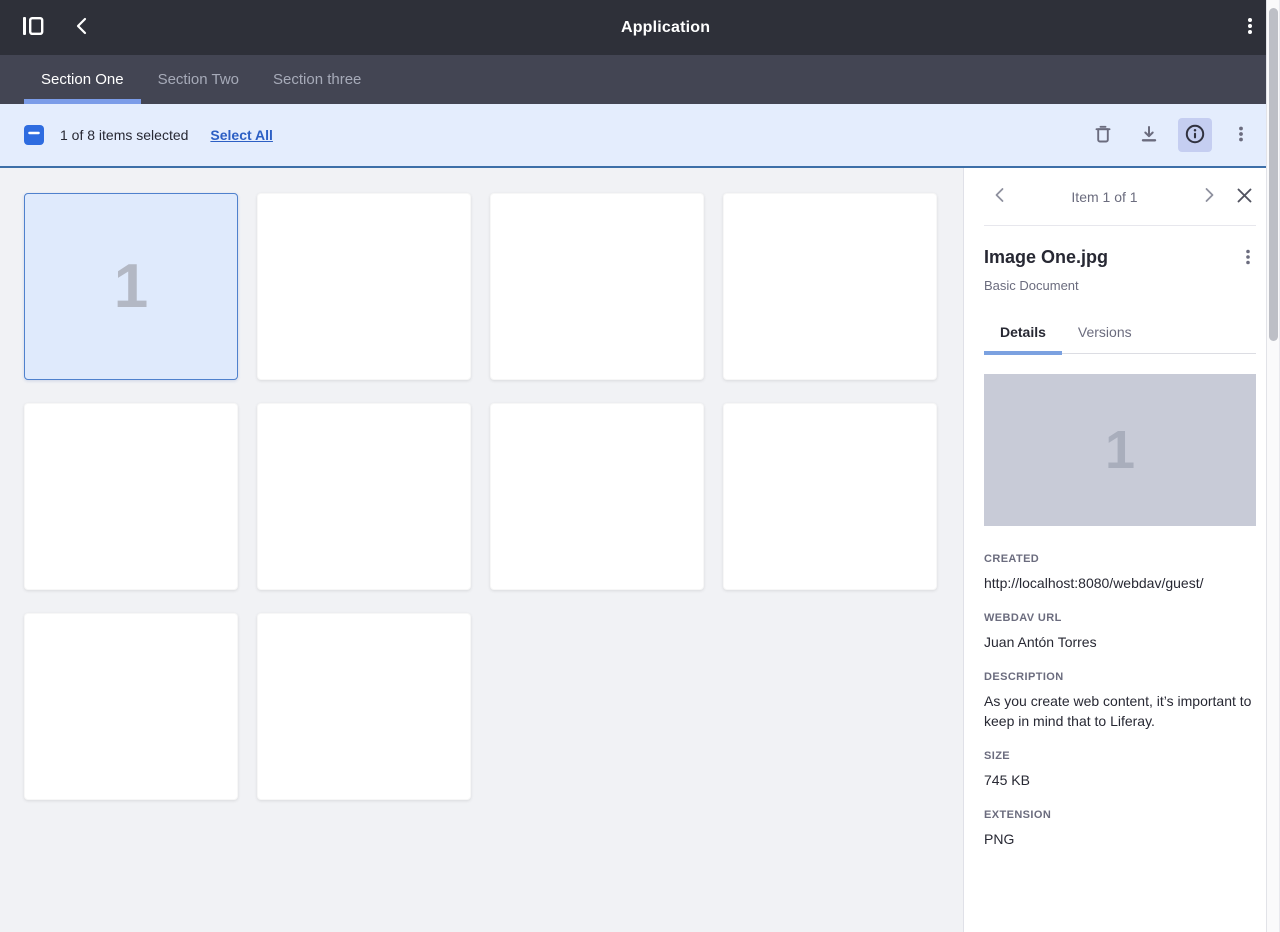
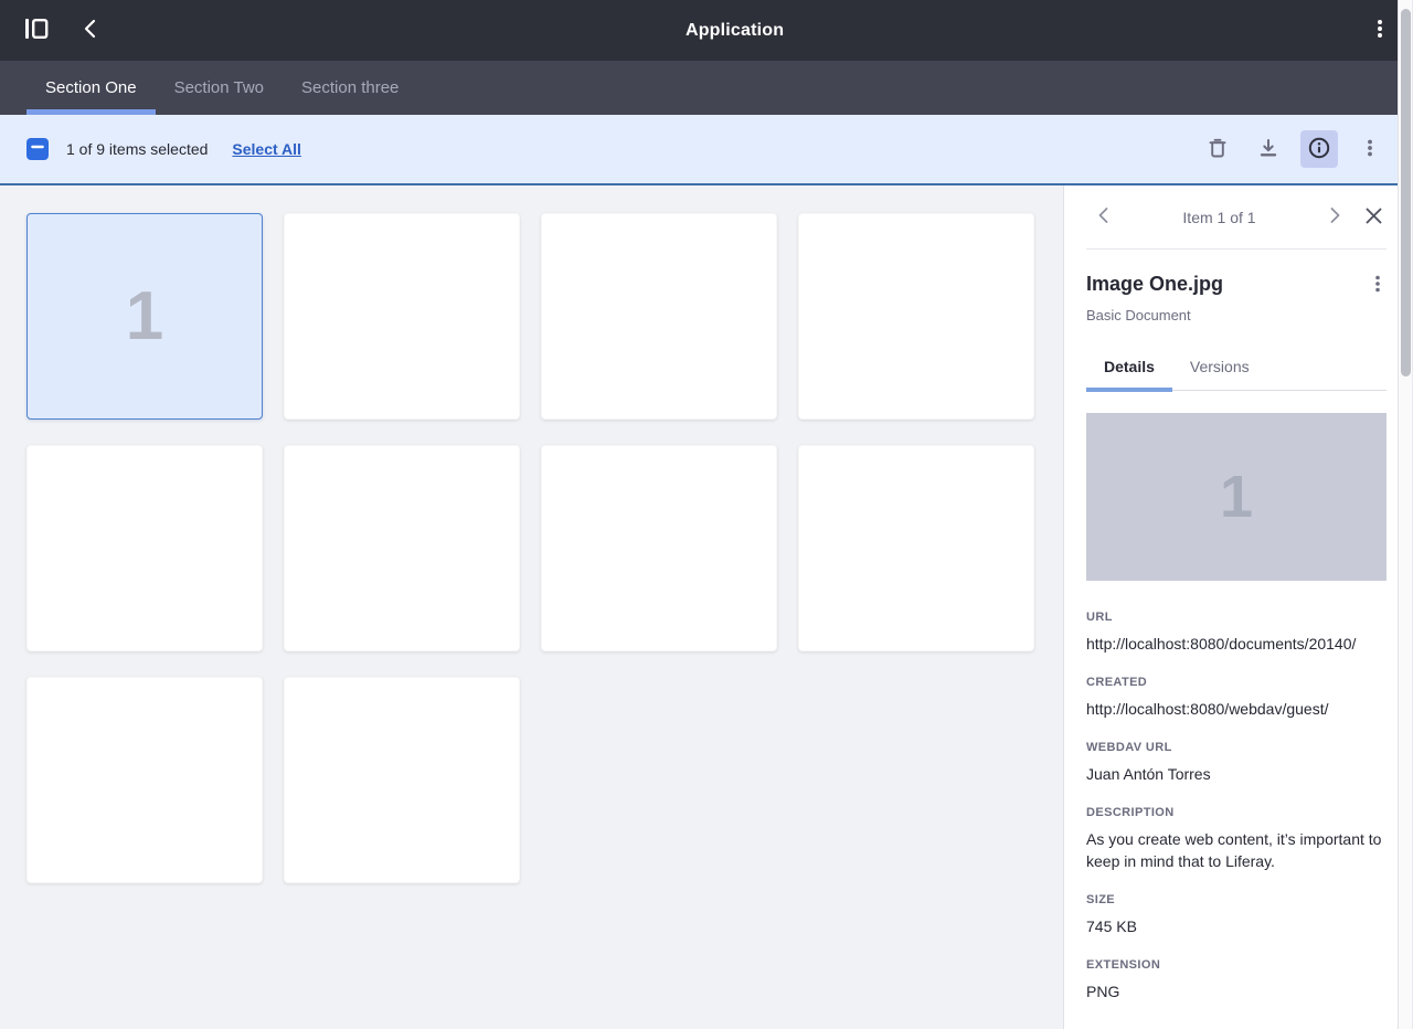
  Application
  Section One
  Section Two
  Section three
- 1 of 8 items selected
+ 1 of 9 items selected
  Select All
  1
  Item 1 of 1
  Image One.jpg
  Basic Document
  Details
  Versions
  1
+ URL
+ http://localhost:8080/documents/20140/
  CREATED
  http://localhost:8080/webdav/guest/
  WEBDAV URL
  Juan Antón Torres
  DESCRIPTION
  As you create web content, it’s important to keep in mind that to Liferay.
  SIZE
  745 KB
  EXTENSION
  PNG
